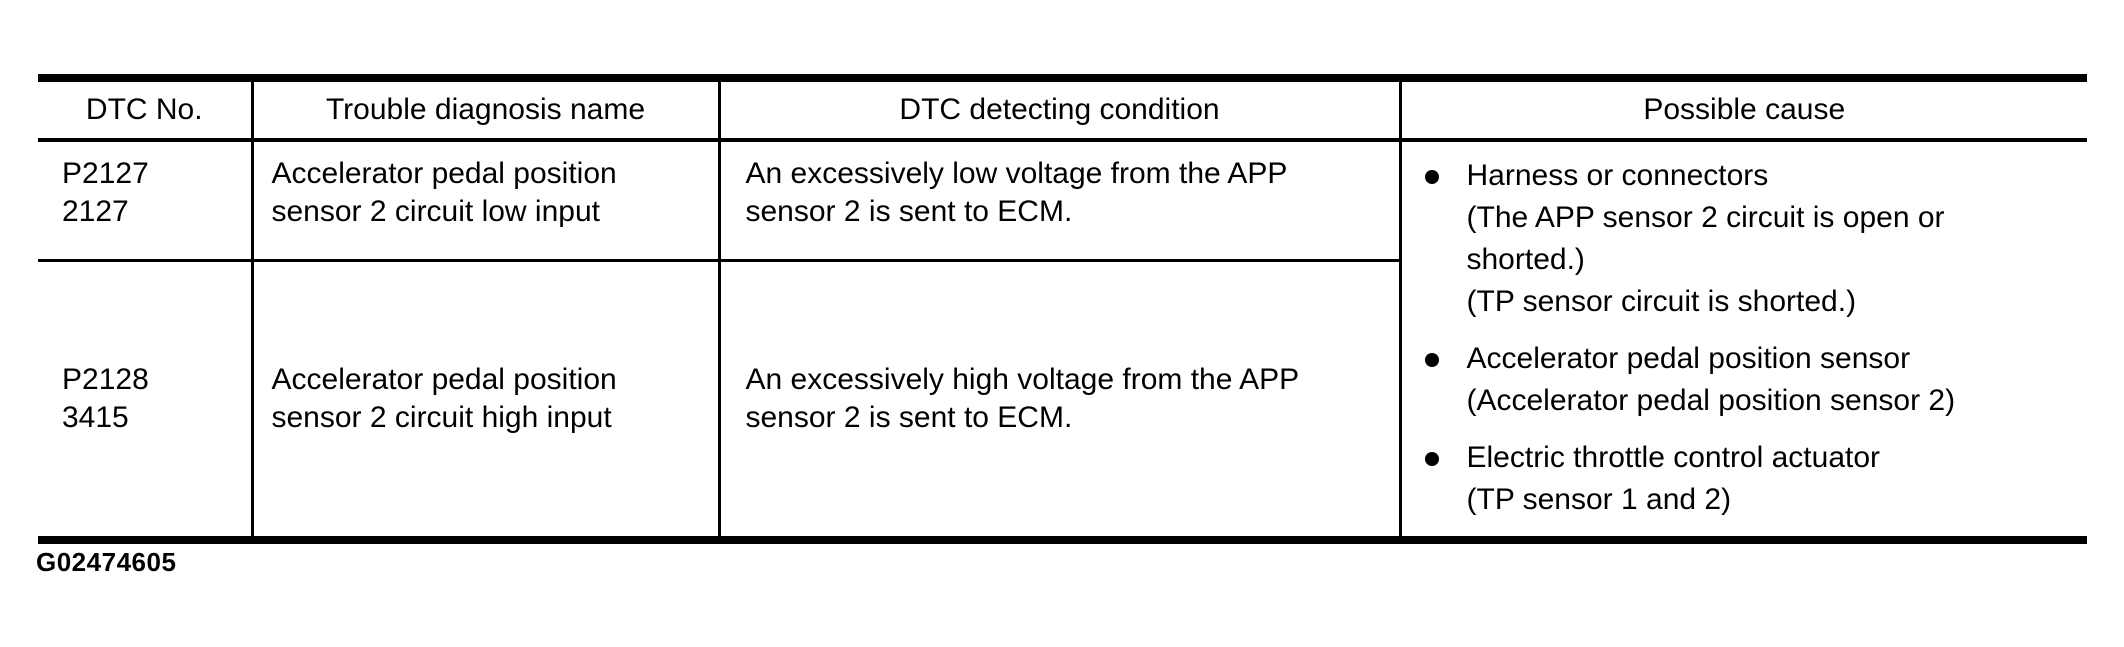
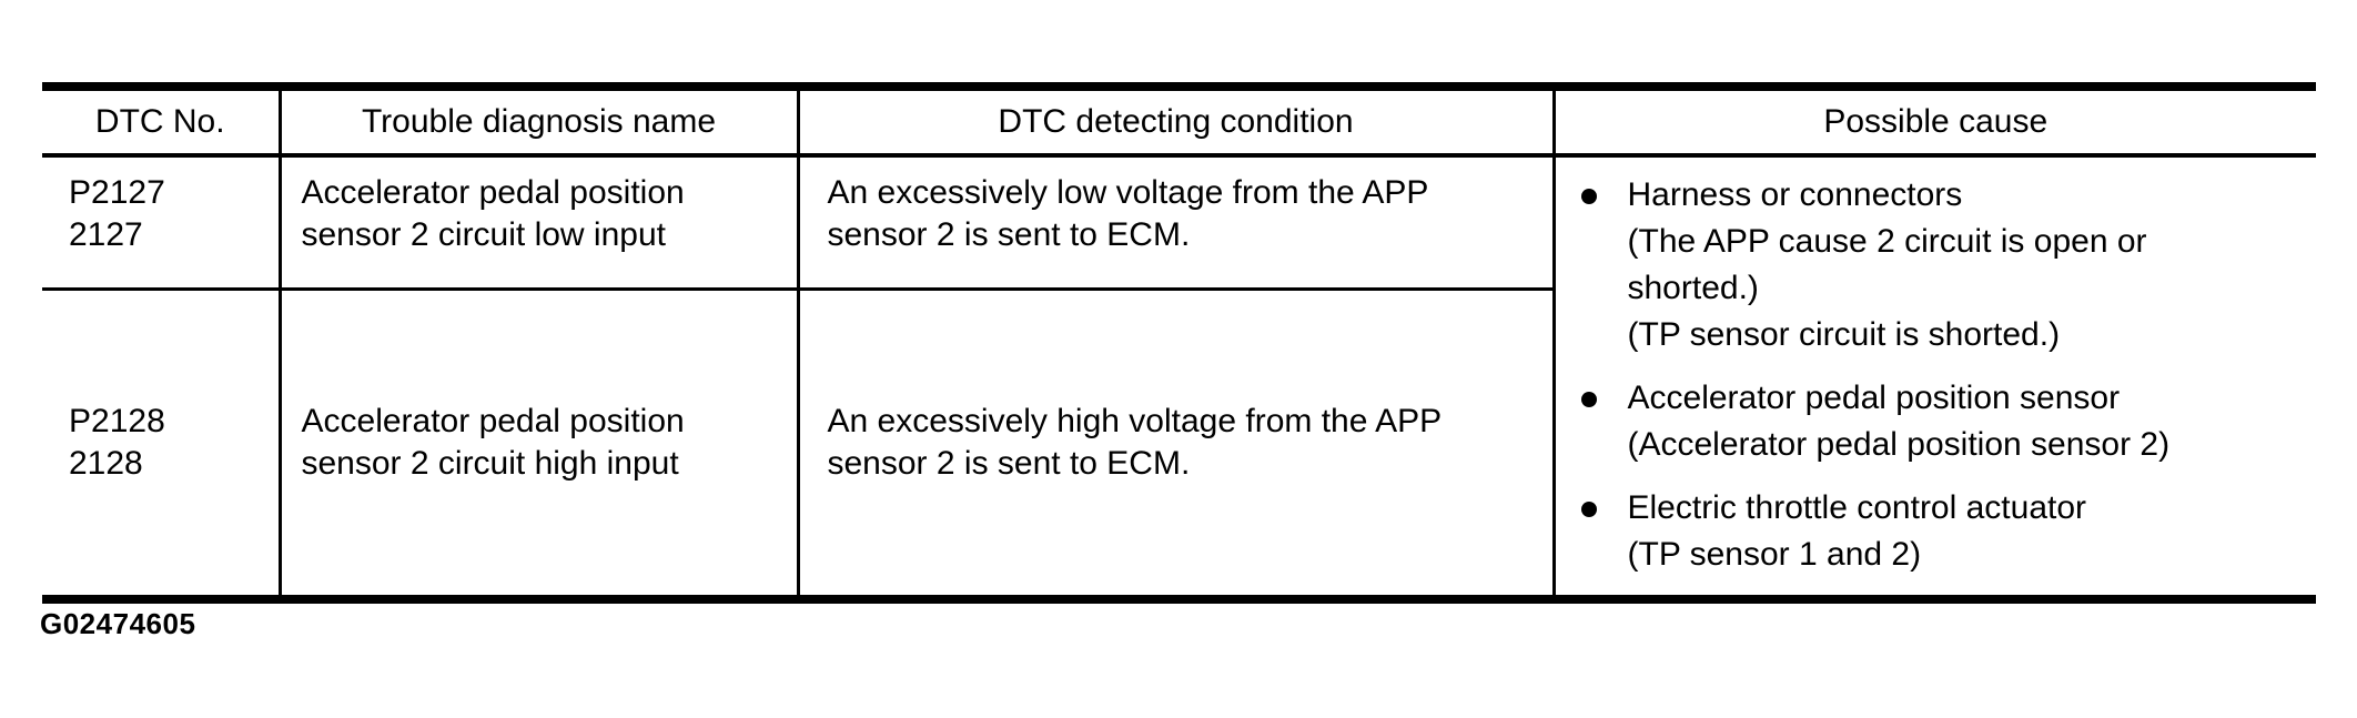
  DTC No.	Trouble diagnosis name	DTC detecting condition	Possible cause
- P2127 2127	Accelerator pedal position sensor 2 circuit low input	An excessively low voltage from the APP sensor 2 is sent to ECM.	Harness or connectors (The APP sensor 2 circuit is open or shorted.) (TP sensor circuit is shorted.) Accelerator pedal position sensor (Accelerator pedal position sensor 2) Electric throttle control actuator (TP sensor 1 and 2)
+ P2127 2127	Accelerator pedal position sensor 2 circuit low input	An excessively low voltage from the APP sensor 2 is sent to ECM.	Harness or connectors (The APP cause 2 circuit is open or shorted.) (TP sensor circuit is shorted.) Accelerator pedal position sensor (Accelerator pedal position sensor 2) Electric throttle control actuator (TP sensor 1 and 2)
- P2128 3415	Accelerator pedal position sensor 2 circuit high input	An excessively high voltage from the APP sensor 2 is sent to ECM.
+ P2128 2128	Accelerator pedal position sensor 2 circuit high input	An excessively high voltage from the APP sensor 2 is sent to ECM.
  G02474605
